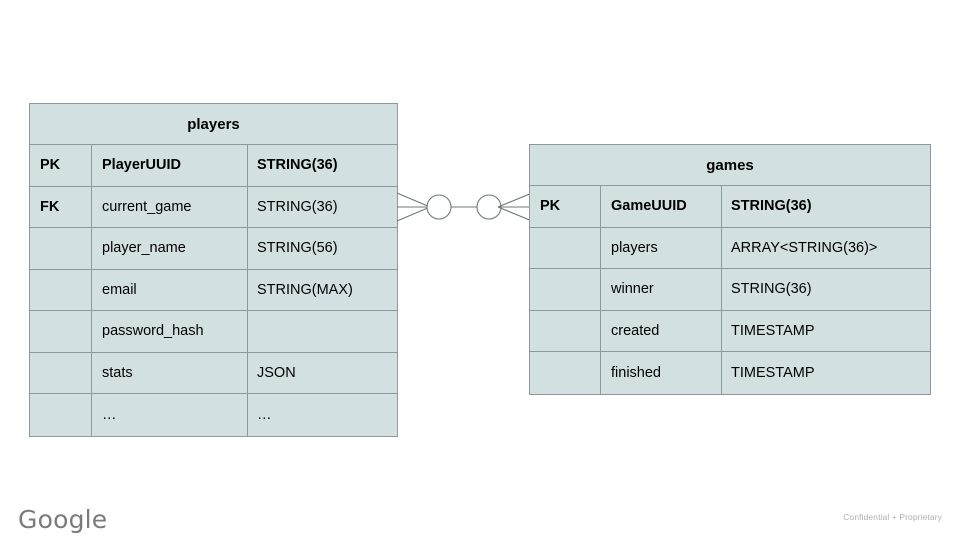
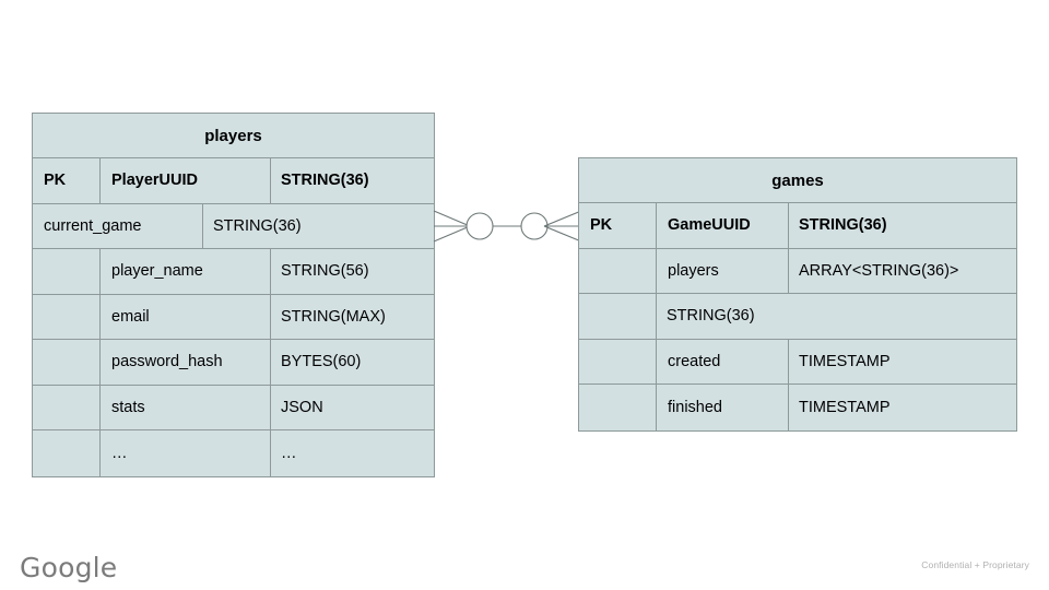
  players
  PK
  PlayerUUID
  STRING(36)
- FK
  current_game
  STRING(36)
  player_name
  STRING(56)
  email
  STRING(MAX)
  password_hash
+ BYTES(60)
  stats
  JSON
  …
  …
  games
  PK
  GameUUID
  STRING(36)
  players
  ARRAY<STRING(36)>
- winner
  STRING(36)
  created
  TIMESTAMP
  finished
  TIMESTAMP
  Google
  Confidential + Proprietary
